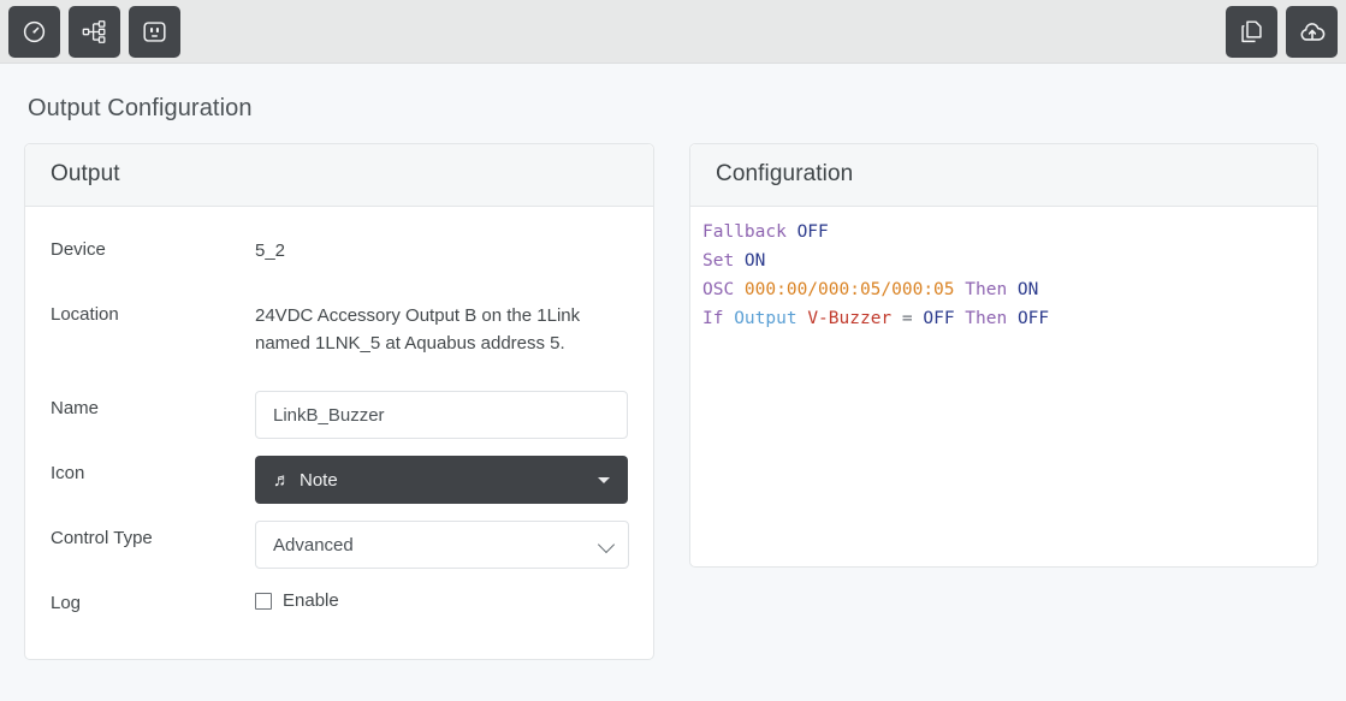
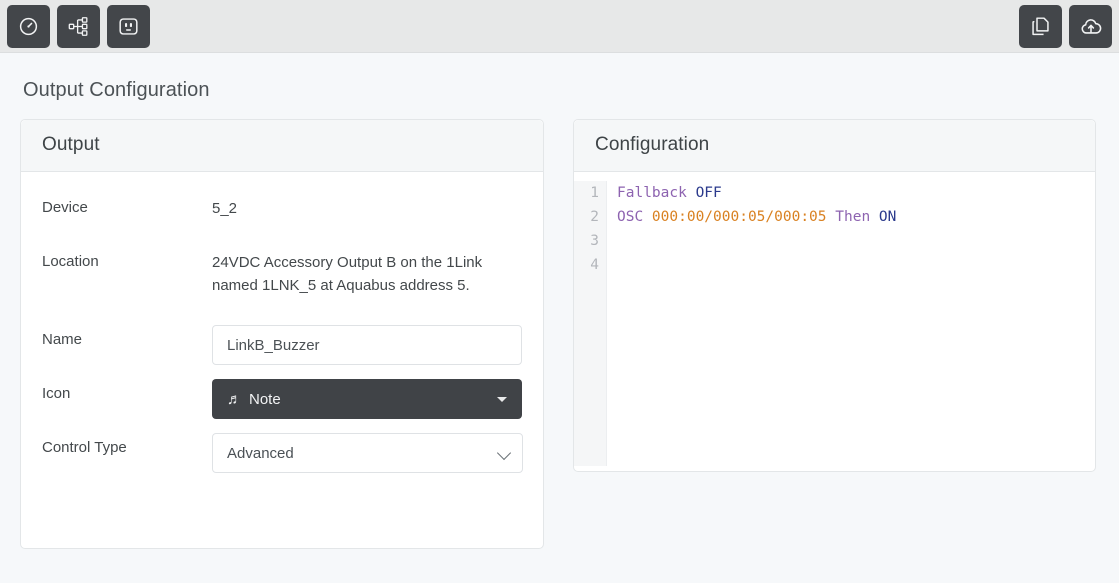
  Output Configuration
  Output
  Device
  5_2
  Location
  24VDC Accessory Output B on the 1Link named 1LNK_5 at Aquabus address 5.
  Name
  LinkB_Buzzer
  Icon
  ♬
  Note
  Control Type
  Advanced
- Log
- Enable
  Configuration
+ 1
+ 2
+ 3
+ 4
  Fallback OFF
- Set ON
  OSC 000:00/000:05/000:05 Then ON
- If Output V-Buzzer = OFF Then OFF
